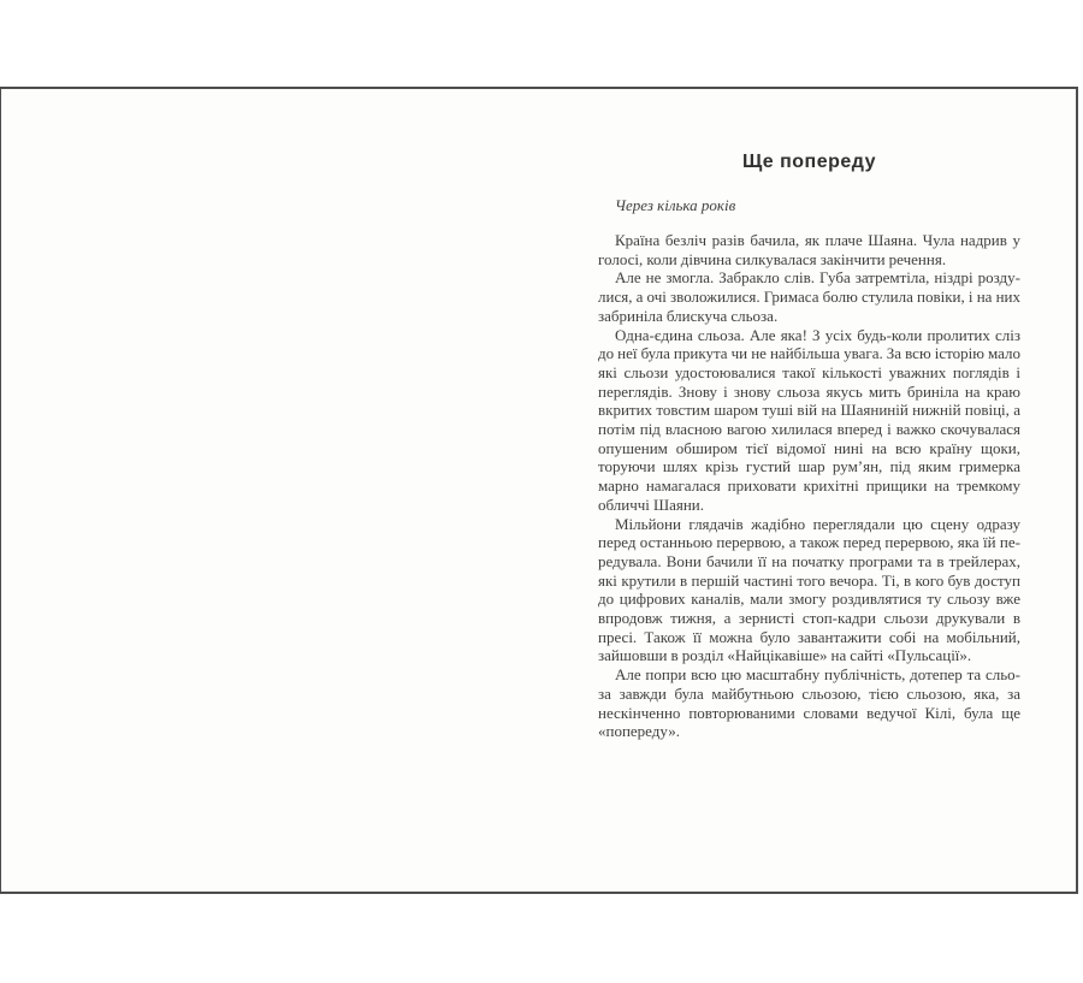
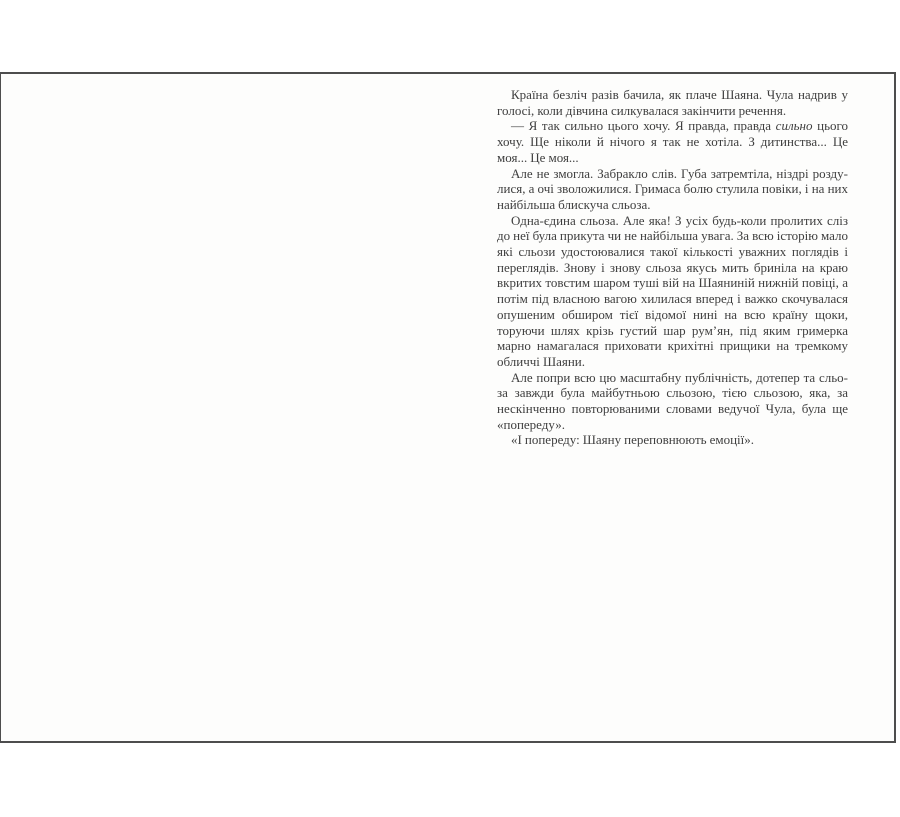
- Ще попереду
- Через кілька років
  Країна безліч разів бачила, як плаче Шаяна. Чула надрив у голосі, коли дівчина силкувалася закінчити речення.
+ — Я так сильно цього хочу. Я правда, правда сильно цього хочу. Ще ніколи й нічого я так не хотіла. З дитинства... Це моя... Це моя...
- Але не змогла. Забракло слів. Губа затремтіла, ніздрі розду­лися, а очі зволожилися. Гримаса болю стулила повіки, і на них забриніла блискуча сльоза.
+ Але не змогла. Забракло слів. Губа затремтіла, ніздрі розду­лися, а очі зволожилися. Гримаса болю стулила повіки, і на них найбільша блискуча сльоза.
  Одна-єдина сльоза. Але яка! З усіх будь-коли пролитих сліз до неї була прикута чи не найбільша увага. За всю історію мало які сльози удостоювалися такої кількості уважних поглядів і переглядів. Знову і знову сльоза якусь мить бриніла на краю вкритих товстим шаром туші вій на Шаяниній нижній повіці, а потім під власною вагою хилилася вперед і важко скочува­лася опушеним обширом тієї відомої нині на всю країну щоки, торуючи шлях крізь густий шар рум’ян, під яким гримерка марно намагалася приховати крихітні прищики на тремкому обличчі Шаяни.
- Мільйони глядачів жадібно переглядали цю сцену одразу перед останньою перервою, а також перед перервою, яка їй пе­редувала. Вони бачили її на початку програми та в трейлерах, які крутили в першій частині того вечора. Ті, в кого був доступ до цифрових каналів, мали змогу роздивлятися ту сльозу вже впродовж тижня, а зернисті стоп-кадри сльози друкували в пресі. Також її можна було завантажити собі на мобільний, зайшовши в розділ «Найцікавіше» на сайті «Пульсації».
- Але попри всю цю масштабну публічність, дотепер та сльо­за завжди була майбутньою сльозою, тією сльозою, яка, за нескінченно повторюваними словами ведучої Кілі, була ще «попереду».
+ Але попри всю цю масштабну публічність, дотепер та сльо­за завжди була майбутньою сльозою, тією сльозою, яка, за нескінченно повторюваними словами ведучої Чула, була ще «попереду».
+ «І попереду: Шаяну переповнюють емоції».
